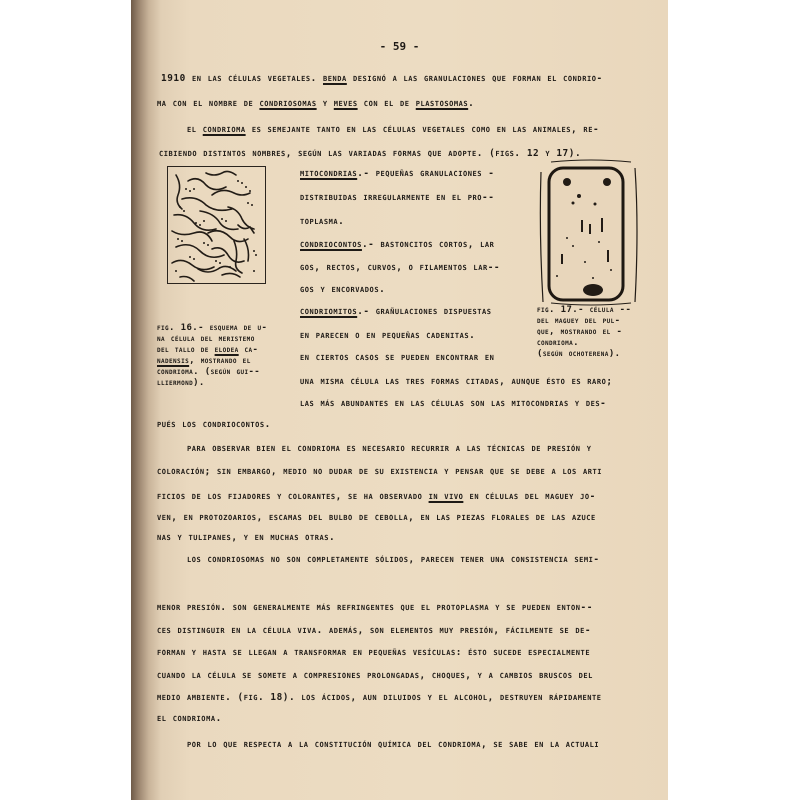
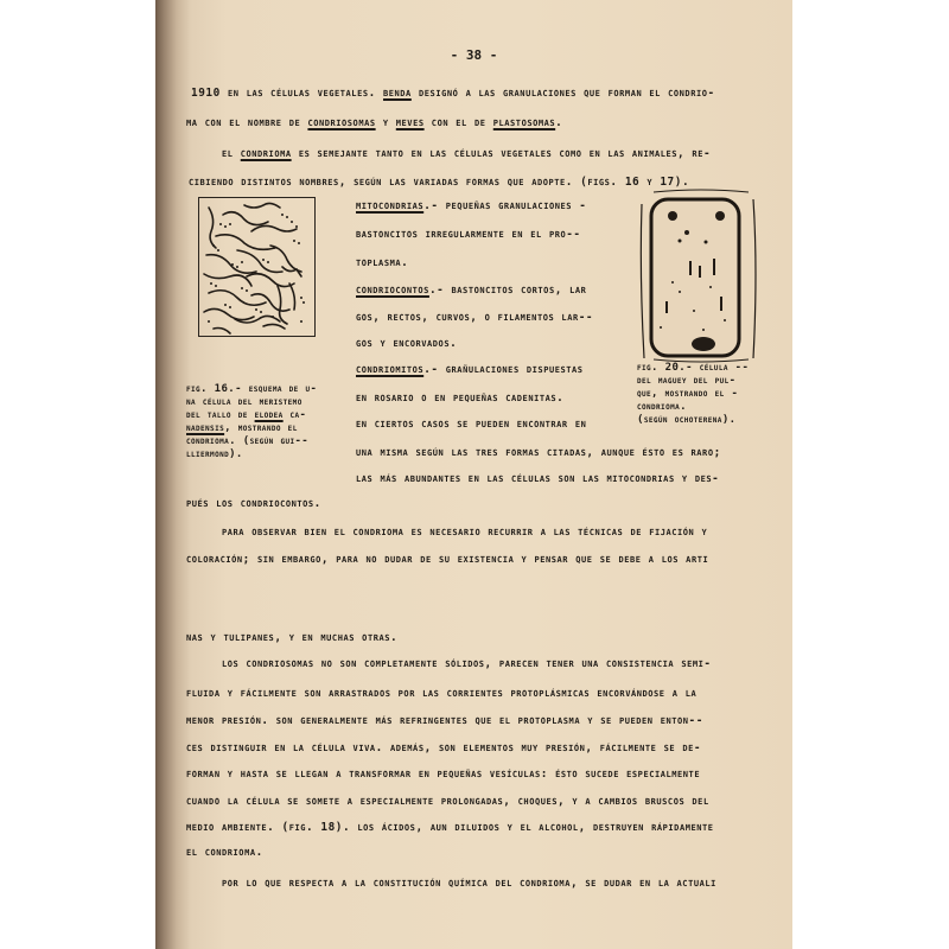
- - 59 -
+ - 38 -
  1910 en las células vegetales. benda designó a las granulaciones que forman el condrio-
  ma con el nombre de condriosomas y meves con el de plastosomas.
  el condrioma es semejante tanto en las células vegetales como en las animales, re-
- cibiendo distintos nombres, según las variadas formas que adopte. (figs. 12 y 17).
+ cibiendo distintos nombres, según las variadas formas que adopte. (figs. 16 y 17).
  fig. 16.- esquema de u-
  na célula del meristemo
  del tallo de elodea ca-
  nadensis, mostrando el
  condrioma. (según gui--
  lliermond).
  mitocondrias.- pequeñas granulaciones -
- distribuidas irregularmente en el pro--
+ bastoncitos irregularmente en el pro--
  toplasma.
  condriocontos.- bastoncitos cortos, lar
  gos, rectos, curvos, o filamentos lar--
  gos y encorvados.
  condriomitos.- grañulaciones dispuestas
- en parecen o en pequeñas cadenitas.
+ en rosario o en pequeñas cadenitas.
- fig. 17.- célula --
+ fig. 20.- célula --
  del maguey del pul-
  que, mostrando el -
  condrioma.
  (según ochoterena).
  en ciertos casos se pueden encontrar en
- una misma célula las tres formas citadas, aunque ésto es raro;
+ una misma según las tres formas citadas, aunque ésto es raro;
  las más abundantes en las células son las mitocondrias y des-
  pués los condriocontos.
- para observar bien el condrioma es necesario recurrir a las técnicas de presión y
+ para observar bien el condrioma es necesario recurrir a las técnicas de fijación y
- coloración; sin embargo, medio no dudar de su existencia y pensar que se debe a los arti
+ coloración; sin embargo, para no dudar de su existencia y pensar que se debe a los arti
- ficios de los fijadores y colorantes, se ha observado in vivo en células del maguey jo-
- ven, en protozoarios, escamas del bulbo de cebolla, en las piezas florales de las azuce
  nas y tulipanes, y en muchas otras.
  los condriosomas no son completamente sólidos, parecen tener una consistencia semi-
+ fluida y fácilmente son arrastrados por las corrientes protoplásmicas encorvándose a la
  menor presión. son generalmente más refringentes que el protoplasma y se pueden enton--
  ces distinguir en la célula viva. además, son elementos muy presión, fácilmente se de-
  forman y hasta se llegan a transformar en pequeñas vesículas: ésto sucede especialmente
- cuando la célula se somete a compresiones prolongadas, choques, y a cambios bruscos del
+ cuando la célula se somete a especialmente prolongadas, choques, y a cambios bruscos del
  medio ambiente. (fig. 18). los ácidos, aun diluidos y el alcohol, destruyen rápidamente
  el condrioma.
- por lo que respecta a la constitución química del condrioma, se sabe en la actuali
+ por lo que respecta a la constitución química del condrioma, se dudar en la actuali
